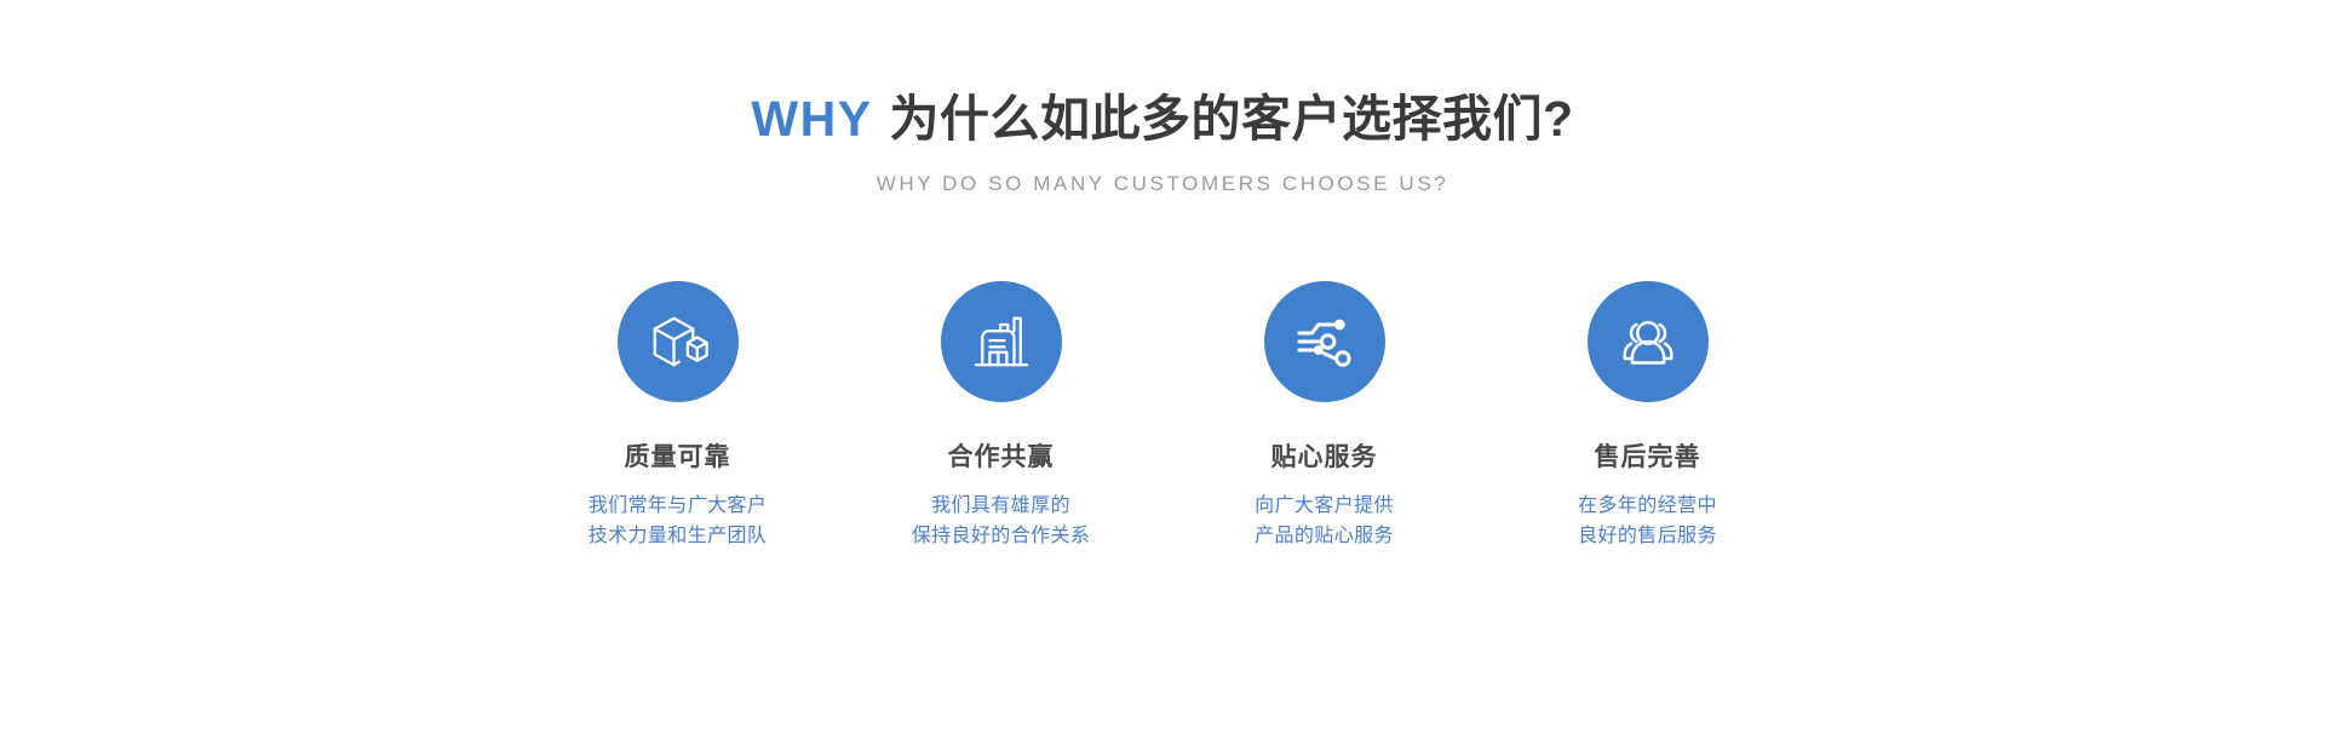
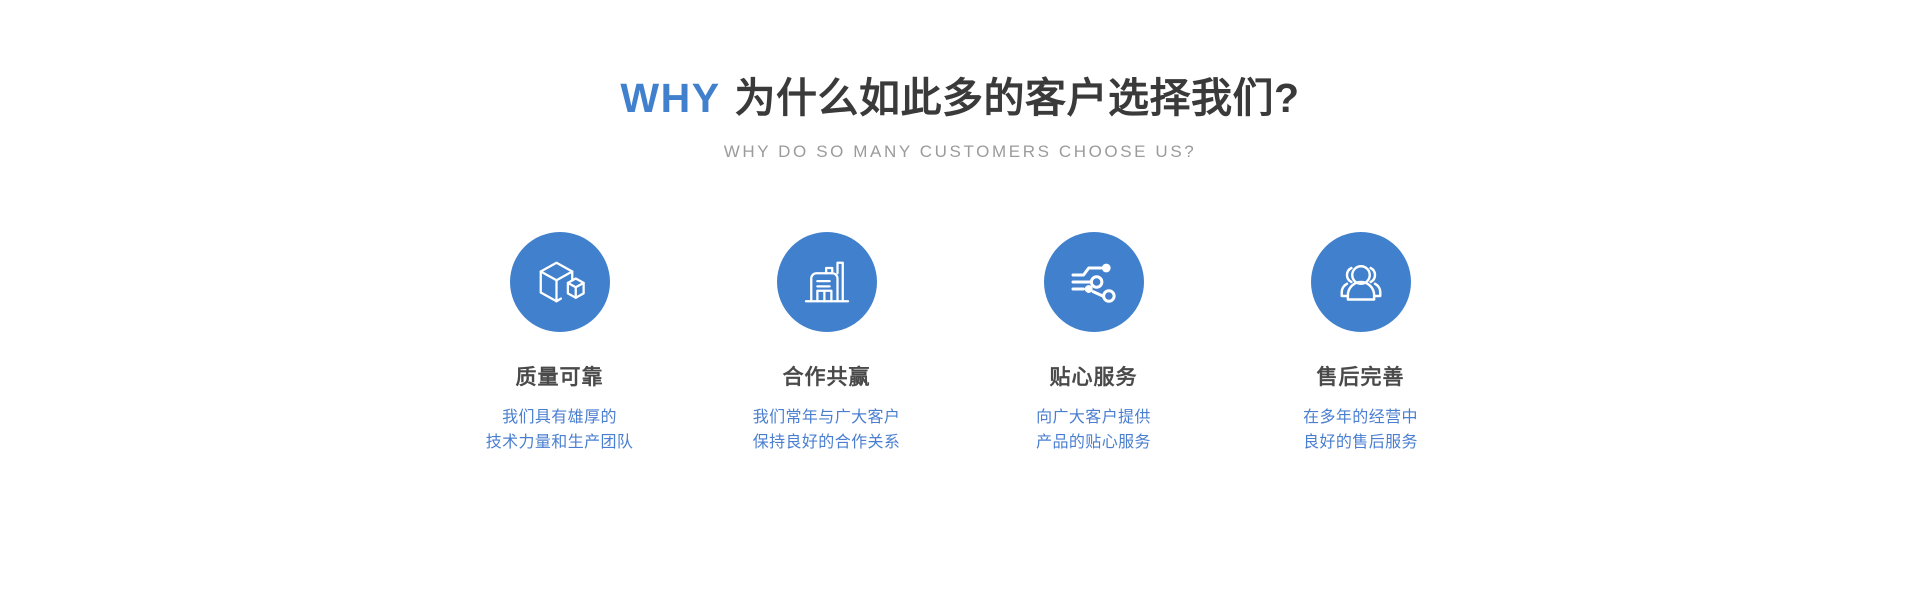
  WHY 为什么如此多的客户选择我们?
  WHY DO SO MANY CUSTOMERS CHOOSE US?
  质量可靠
- 我们常年与广大客户
+ 我们具有雄厚的
  技术力量和生产团队
  合作共赢
- 我们具有雄厚的
+ 我们常年与广大客户
  保持良好的合作关系
  贴心服务
  向广大客户提供
  产品的贴心服务
  售后完善
  在多年的经营中
  良好的售后服务
